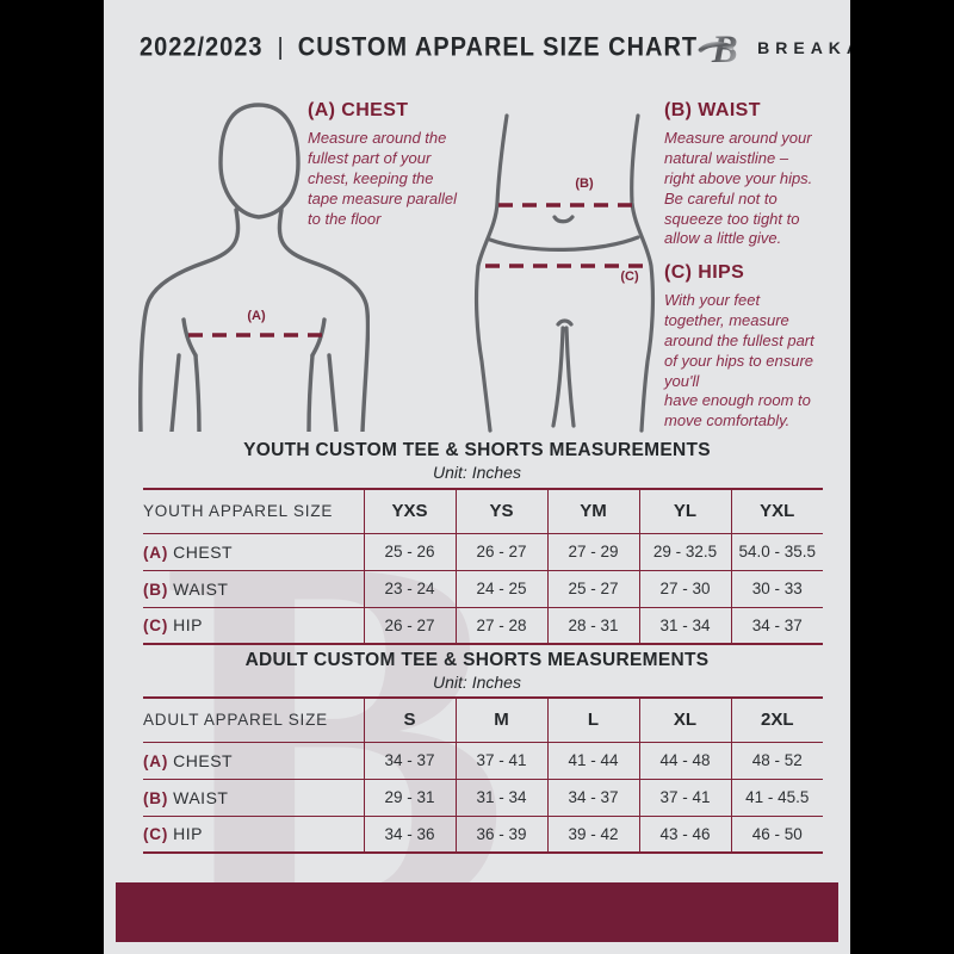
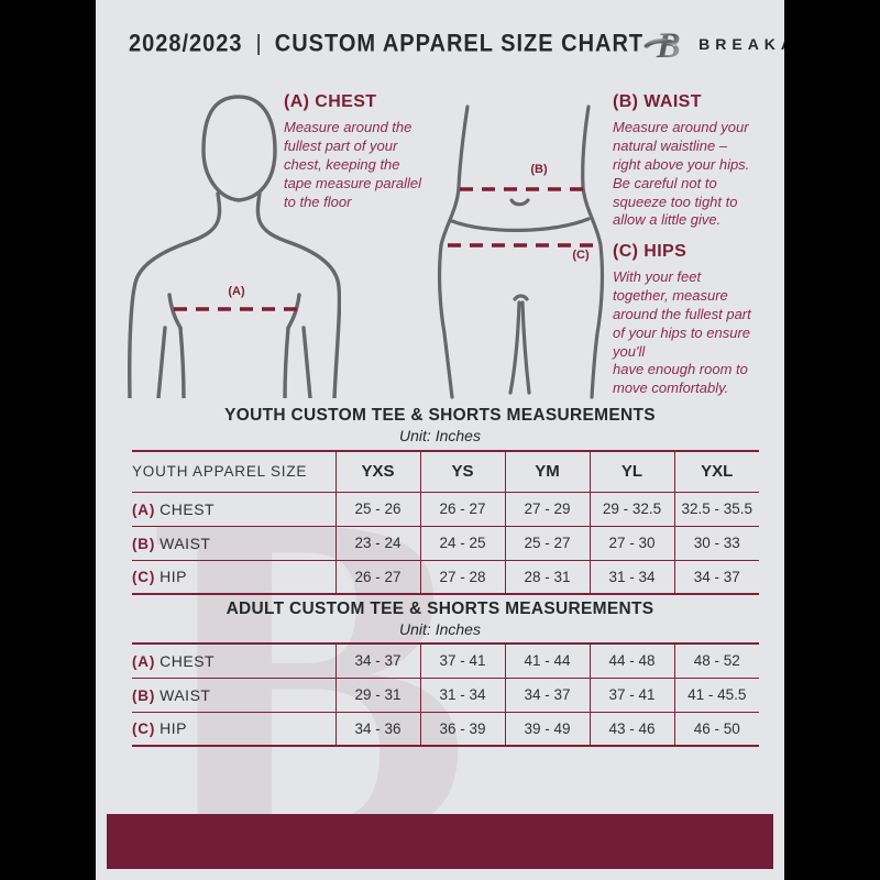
  B
- 2022/2023
+ 2028/2023
  |
  CUSTOM APPAREL SIZE CHART
  B
  (A)
  (B)
  (C)
  (A) CHEST
  Measure around the
  fullest part of your
  chest, keeping the
  tape measure parallel
  to the floor
  (B) WAIST
  Measure around your
  natural waistline –
  right above your hips.
  Be careful not to
  squeeze too tight to
  allow a little give.
  (C) HIPS
  With your feet
  together, measure
  around the fullest part
  of your hips to ensure
  you'll
  have enough room to
  move comfortably.
  YOUTH CUSTOM TEE & SHORTS MEASUREMENTS
  Unit: Inches
  YOUTH APPAREL SIZE	YXS	YS	YM	YL	YXL
- (A) CHEST	25 - 26	26 - 27	27 - 29	29 - 32.5	54.0 - 35.5
+ (A) CHEST	25 - 26	26 - 27	27 - 29	29 - 32.5	32.5 - 35.5
  (B) WAIST	23 - 24	24 - 25	25 - 27	27 - 30	30 - 33
  (C) HIP	26 - 27	27 - 28	28 - 31	31 - 34	34 - 37
  ADULT CUSTOM TEE & SHORTS MEASUREMENTS
  Unit: Inches
- ADULT APPAREL SIZE	S	M	L	XL	2XL
  (A) CHEST	34 - 37	37 - 41	41 - 44	44 - 48	48 - 52
  (B) WAIST	29 - 31	31 - 34	34 - 37	37 - 41	41 - 45.5
- (C) HIP	34 - 36	36 - 39	39 - 42	43 - 46	46 - 50
+ (C) HIP	34 - 36	36 - 39	39 - 49	43 - 46	46 - 50
